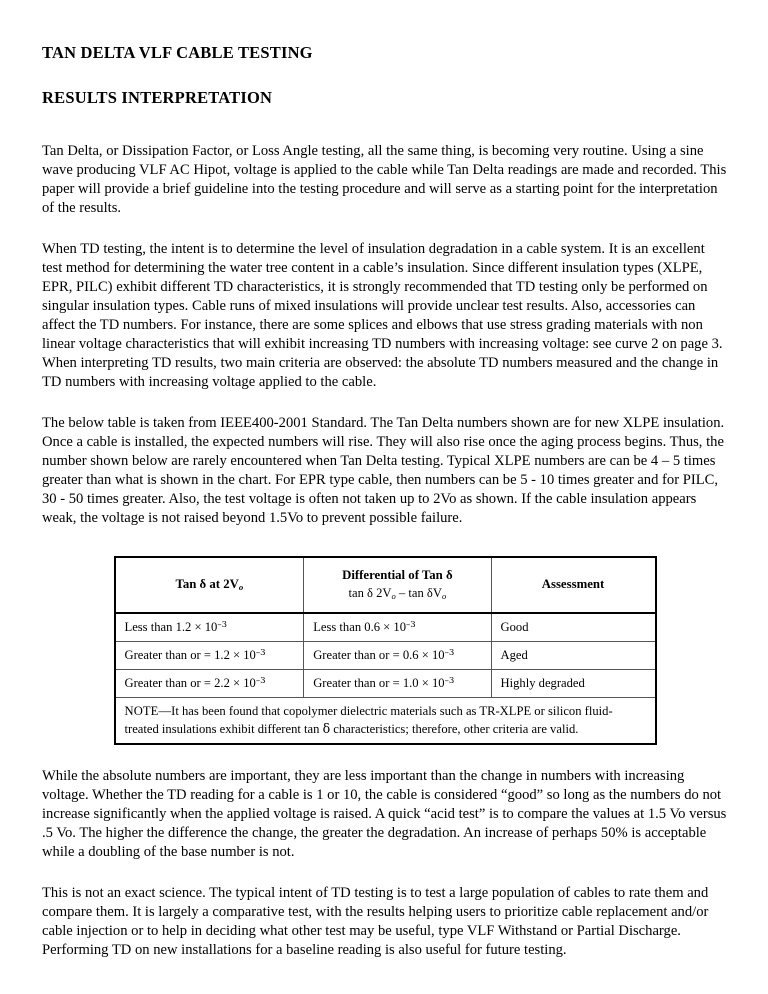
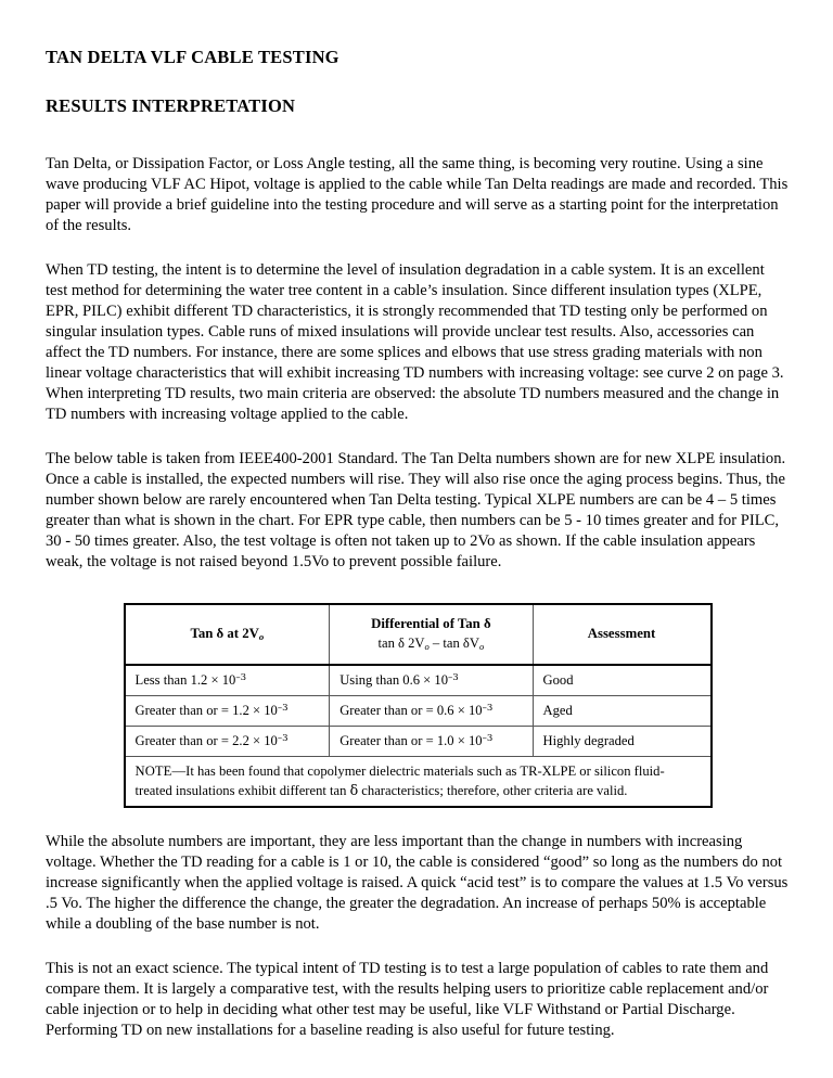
  TAN DELTA VLF CABLE TESTING
  RESULTS INTERPRETATION
  Tan Delta, or Dissipation Factor, or Loss Angle testing, all the same thing, is becoming very routine. Using a sine wave producing VLF AC Hipot, voltage is applied to the cable while Tan Delta readings are made and recorded. This paper will provide a brief guideline into the testing procedure and will serve as a starting point for the interpretation of the results.
  When TD testing, the intent is to determine the level of insulation degradation in a cable system. It is an excellent test method for determining the water tree content in a cable’s insulation. Since different insulation types (XLPE, EPR, PILC) exhibit different TD characteristics, it is strongly recommended that TD testing only be performed on singular insulation types. Cable runs of mixed insulations will provide unclear test results. Also, accessories can affect the TD numbers. For instance, there are some splices and elbows that use stress grading materials with non linear voltage characteristics that will exhibit increasing TD numbers with increasing voltage: see curve 2 on page 3. When interpreting TD results, two main criteria are observed: the absolute TD numbers measured and the change in TD numbers with increasing voltage applied to the cable.
  The below table is taken from IEEE400-2001 Standard. The Tan Delta numbers shown are for new XLPE insulation. Once a cable is installed, the expected numbers will rise. They will also rise once the aging process begins. Thus, the number shown below are rarely encountered when Tan Delta testing. Typical XLPE numbers are can be 4 – 5 times greater than what is shown in the chart. For EPR type cable, then numbers can be 5 - 10 times greater and for PILC, 30 - 50 times greater. Also, the test voltage is often not taken up to 2Vo as shown. If the cable insulation appears weak, the voltage is not raised beyond 1.5Vo to prevent possible failure.
  Tan δ at 2Vo	Differential of Tan δ tan δ 2Vo – tan δVo	Assessment
- Less than 1.2 × 10–3	Less than 0.6 × 10–3	Good
+ Less than 1.2 × 10–3	Using than 0.6 × 10–3	Good
  Greater than or = 1.2 × 10–3	Greater than or = 0.6 × 10–3	Aged
  Greater than or = 2.2 × 10–3	Greater than or = 1.0 × 10–3	Highly degraded
  NOTE—It has been found that copolymer dielectric materials such as TR-XLPE or silicon fluid-treated insulations exhibit different tan δ characteristics; therefore, other criteria are valid.
  While the absolute numbers are important, they are less important than the change in numbers with increasing voltage. Whether the TD reading for a cable is 1 or 10, the cable is considered “good” so long as the numbers do not increase significantly when the applied voltage is raised. A quick “acid test” is to compare the values at 1.5 Vo versus .5 Vo. The higher the difference the change, the greater the degradation. An increase of perhaps 50% is acceptable while a doubling of the base number is not.
- This is not an exact science. The typical intent of TD testing is to test a large population of cables to rate them and compare them. It is largely a comparative test, with the results helping users to prioritize cable replacement and/or cable injection or to help in deciding what other test may be useful, type VLF Withstand or Partial Discharge. Performing TD on new installations for a baseline reading is also useful for future testing.
+ This is not an exact science. The typical intent of TD testing is to test a large population of cables to rate them and compare them. It is largely a comparative test, with the results helping users to prioritize cable replacement and/or cable injection or to help in deciding what other test may be useful, like VLF Withstand or Partial Discharge. Performing TD on new installations for a baseline reading is also useful for future testing.
